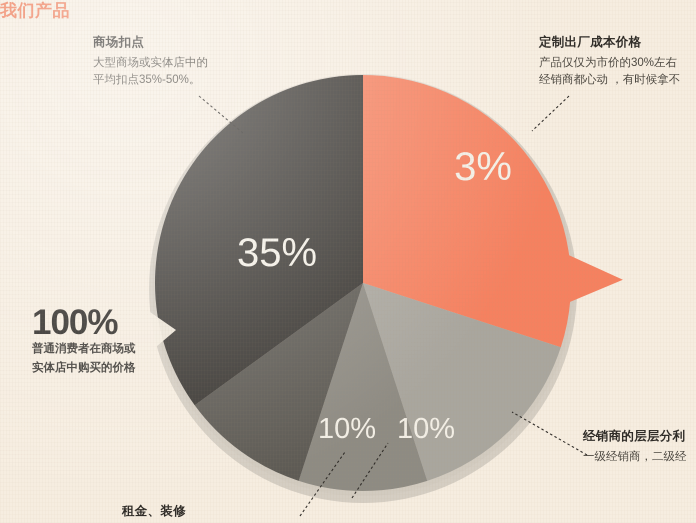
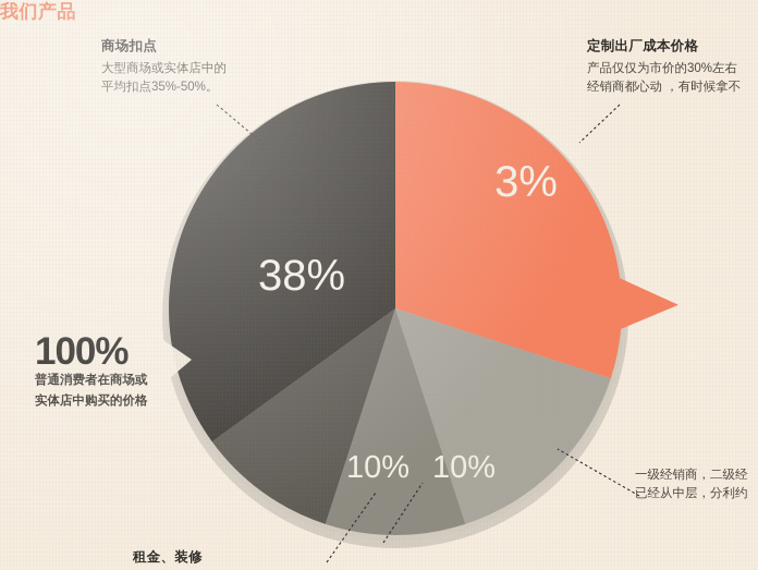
  3%
  10%
  10%
- 35%
+ 38%
  商场扣点
  大型商场或实体店中的
  平均扣点35%-50%。
  定制出厂成本价格
  产品仅仅为市价的30%左右
  经销商都心动 ，有时候拿不
- 经销商的层层分利
  一级经销商，二级经
+ 已经从中层，分利约
  租金、装修
  100%
  普通消费者在商场或
  实体店中购买的价格
  我们产品
